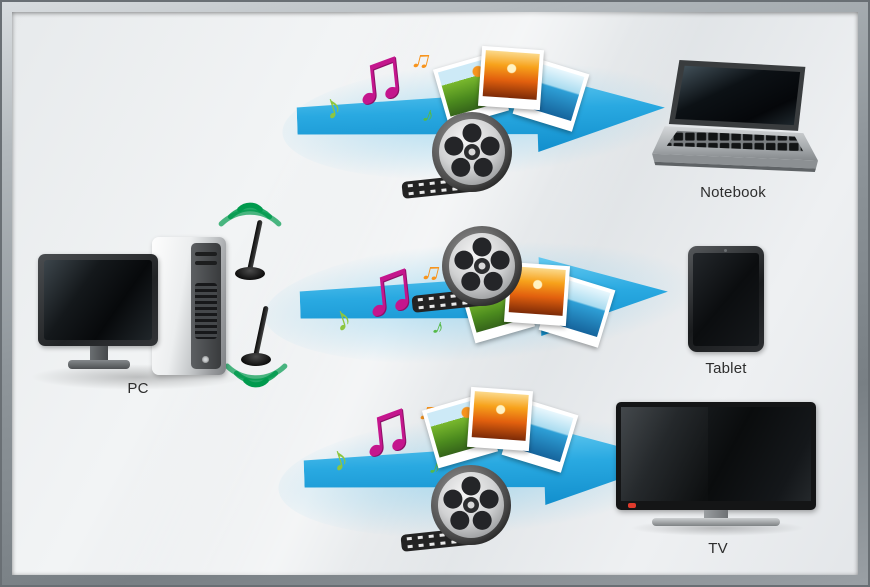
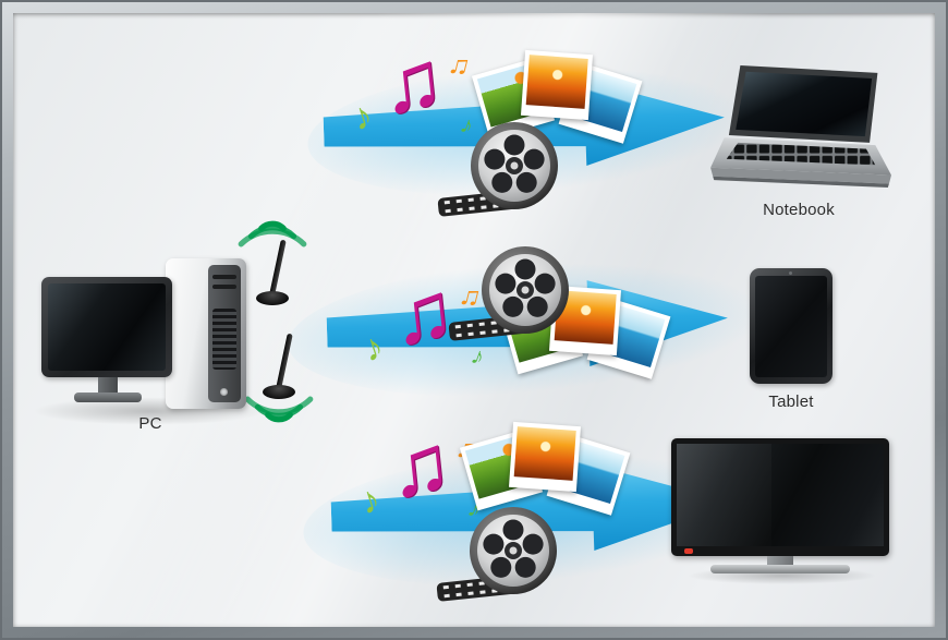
  PC
  Notebook
  Tablet
- TV
